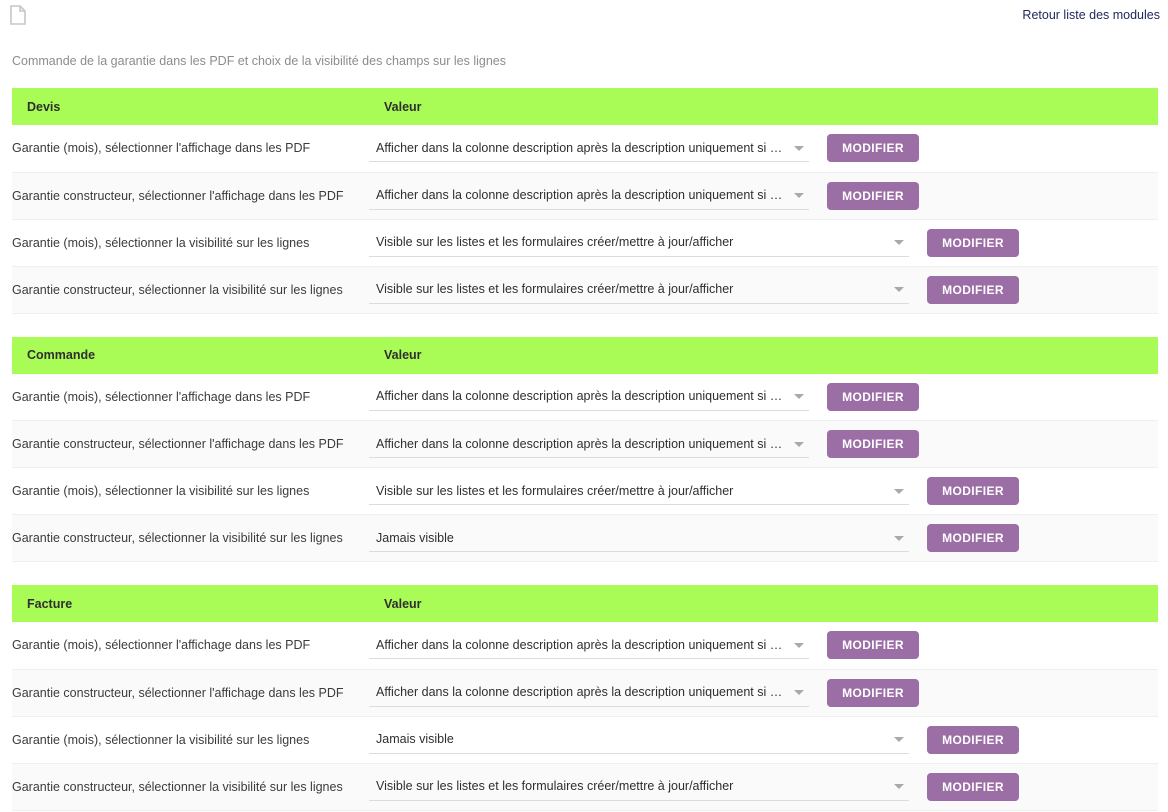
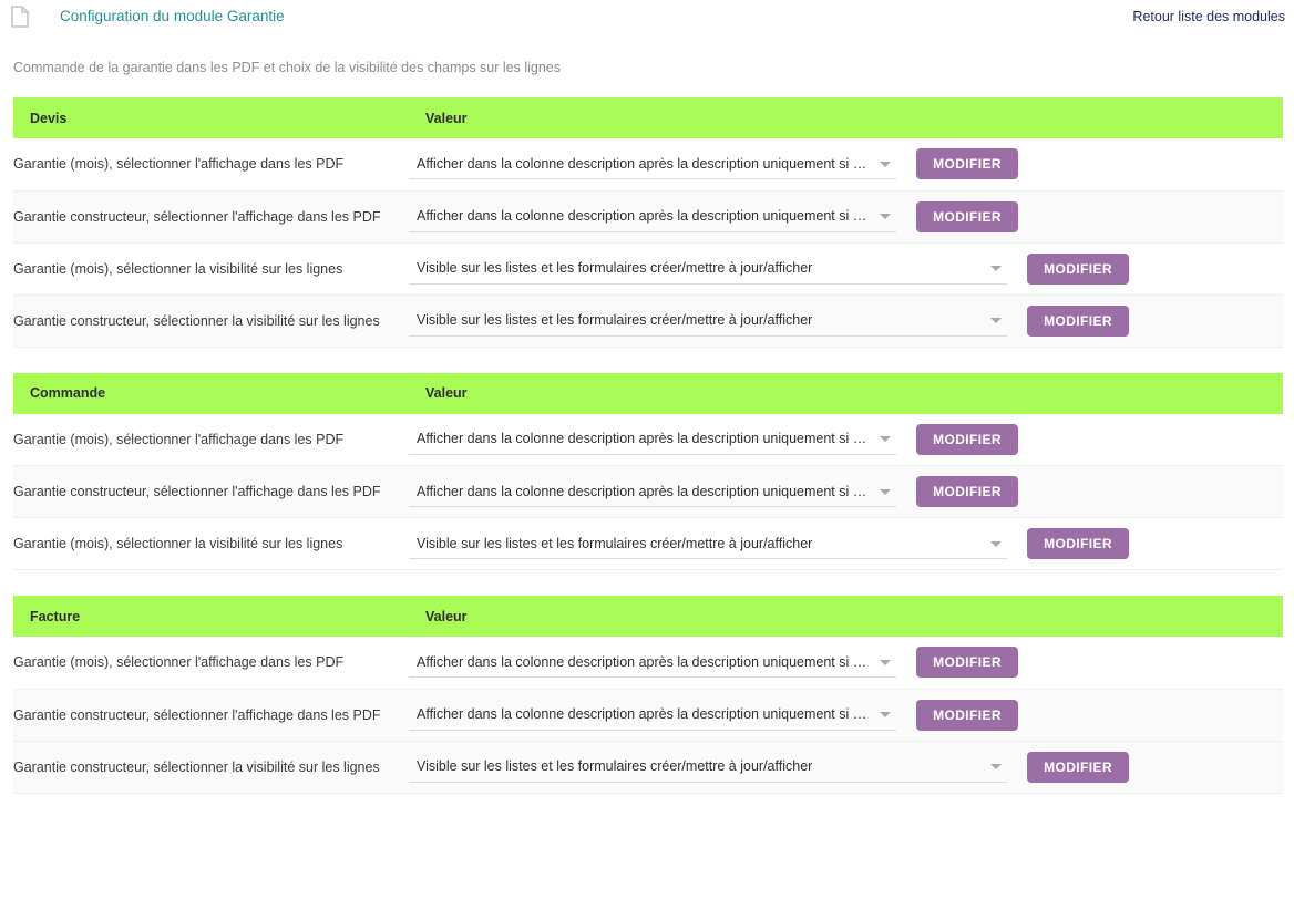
+ Configuration du module Garantie
  Retour liste des modules
  Commande de la garantie dans les PDF et choix de la visibilité des champs sur les lignes
  Devis	Valeur
  Garantie (mois), sélectionner l'affichage dans les PDF	Afficher dans la colonne description après la description uniquement si no MODIFIER
  Garantie constructeur, sélectionner l'affichage dans les PDF	Afficher dans la colonne description après la description uniquement si no MODIFIER
  Garantie (mois), sélectionner la visibilité sur les lignes	Visible sur les listes et les formulaires créer/mettre à jour/afficher MODIFIER
  Garantie constructeur, sélectionner la visibilité sur les lignes	Visible sur les listes et les formulaires créer/mettre à jour/afficher MODIFIER
  Commande	Valeur
  Garantie (mois), sélectionner l'affichage dans les PDF	Afficher dans la colonne description après la description uniquement si no MODIFIER
  Garantie constructeur, sélectionner l'affichage dans les PDF	Afficher dans la colonne description après la description uniquement si no MODIFIER
  Garantie (mois), sélectionner la visibilité sur les lignes	Visible sur les listes et les formulaires créer/mettre à jour/afficher MODIFIER
- Garantie constructeur, sélectionner la visibilité sur les lignes	Jamais visible MODIFIER
  Facture	Valeur
  Garantie (mois), sélectionner l'affichage dans les PDF	Afficher dans la colonne description après la description uniquement si no MODIFIER
  Garantie constructeur, sélectionner l'affichage dans les PDF	Afficher dans la colonne description après la description uniquement si no MODIFIER
- Garantie (mois), sélectionner la visibilité sur les lignes	Jamais visible MODIFIER
  Garantie constructeur, sélectionner la visibilité sur les lignes	Visible sur les listes et les formulaires créer/mettre à jour/afficher MODIFIER
